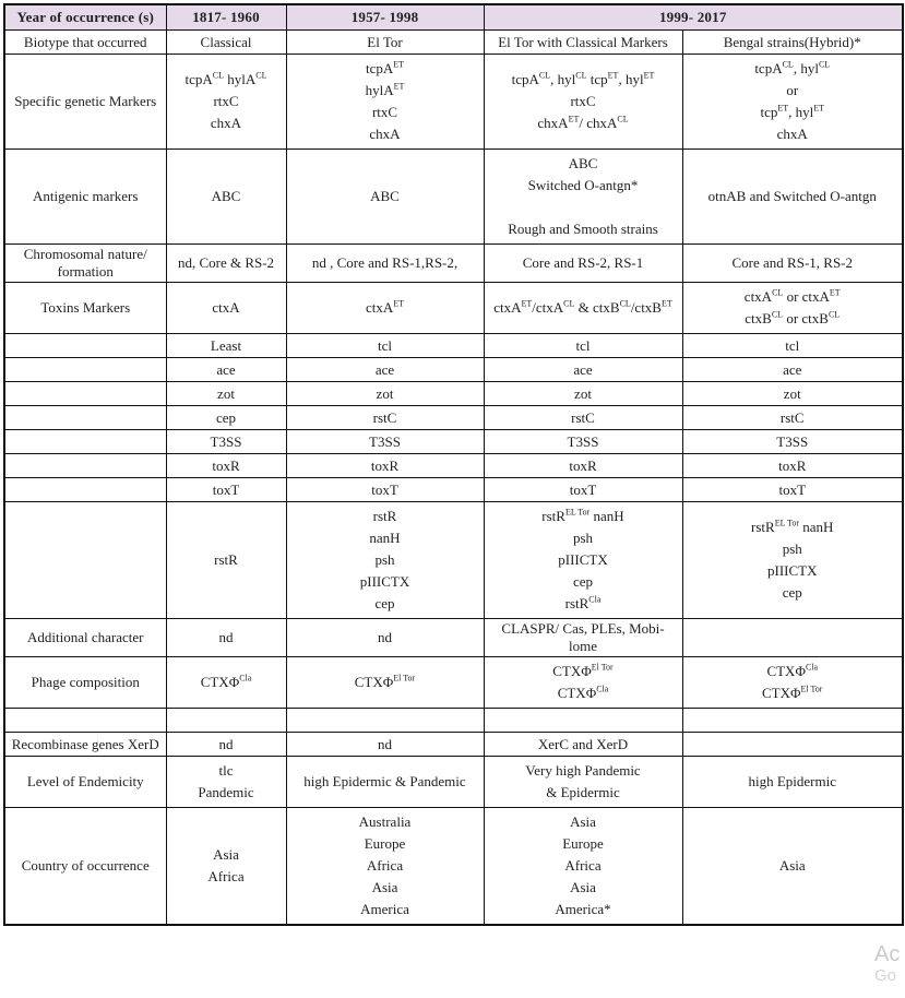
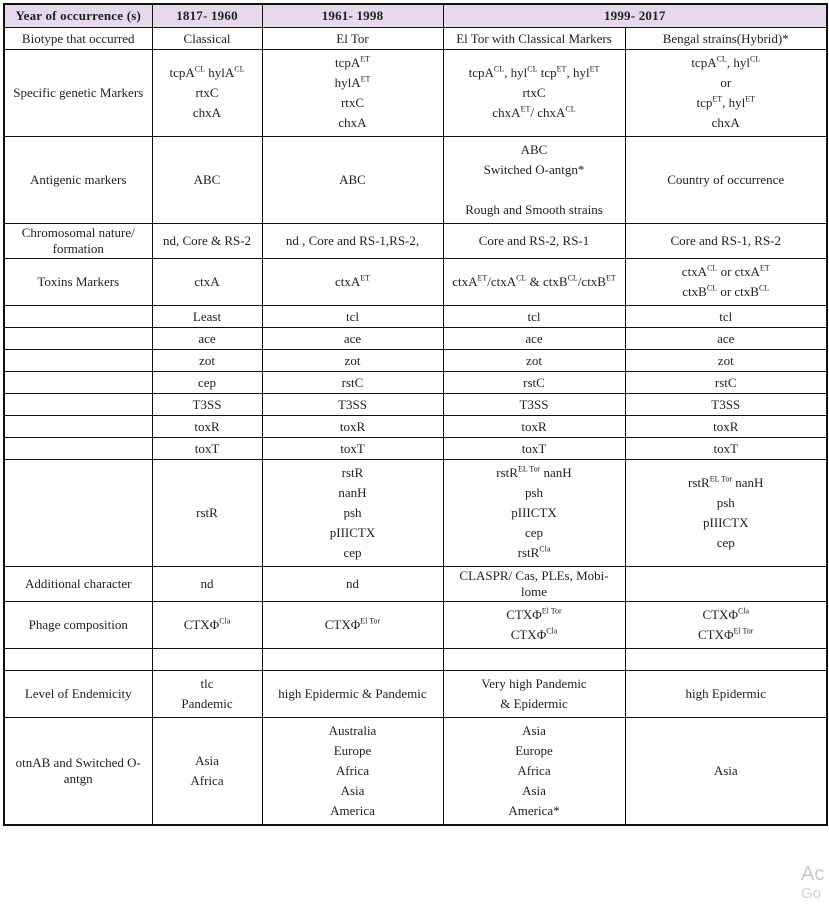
- Year of occurrence (s)	1817- 1960	1957- 1998	1999- 2017
+ Year of occurrence (s)	1817- 1960	1961- 1998	1999- 2017
  Biotype that occurred	Classical	El Tor	El Tor with Classical Markers	Bengal strains(Hybrid)*
  Specific genetic Markers	tcpACL hylACLrtxCchxA	tcpAEThylAETrtxCchxA	tcpACL, hylCL tcpET, hylETrtxCchxAET/ chxACL	tcpACL, hylCLortcpET, hylETchxA
- Antigenic markers	ABC	ABC	ABCSwitched O-antgn* Rough and Smooth strains	otnAB and Switched O-antgn
+ Antigenic markers	ABC	ABC	ABCSwitched O-antgn* Rough and Smooth strains	Country of occurrence
  Chromosomal nature/ formation	nd, Core & RS-2	nd , Core and RS-1,RS-2,	Core and RS-2, RS-1	Core and RS-1, RS-2
  Toxins Markers	ctxA	ctxAET	ctxAET/ctxACL & ctxBCL/ctxBET	ctxACL or ctxAETctxBCL or ctxBCL
  	Least	tcl	tcl	tcl
  	ace	ace	ace	ace
  	zot	zot	zot	zot
  	cep	rstC	rstC	rstC
  	T3SS	T3SS	T3SS	T3SS
  	toxR	toxR	toxR	toxR
  	toxT	toxT	toxT	toxT
  	rstR	rstRnanHpshpIIICTXcep	rstREL Tor nanHpshpIIICTXceprstRCla	rstREL Tor nanHpshpIIICTXcep
  Additional character	nd	nd	CLASPR/ Cas, PLEs, Mobi-lome
  Phage composition	CTXΦCla	CTXΦEl Tor	CTXΦEl TorCTXΦCla	CTXΦClaCTXΦEl Tor
- Recombinase genes XerD	nd	nd	XerC and XerD
  Level of Endemicity	tlcPandemic	high Epidermic & Pandemic	Very high Pandemic& Epidermic	high Epidermic
- Country of occurrence	AsiaAfrica	AustraliaEuropeAfricaAsiaAmerica	AsiaEuropeAfricaAsiaAmerica*	Asia
+ otnAB and Switched O-antgn	AsiaAfrica	AustraliaEuropeAfricaAsiaAmerica	AsiaEuropeAfricaAsiaAmerica*	Asia
  Ac
  Go
